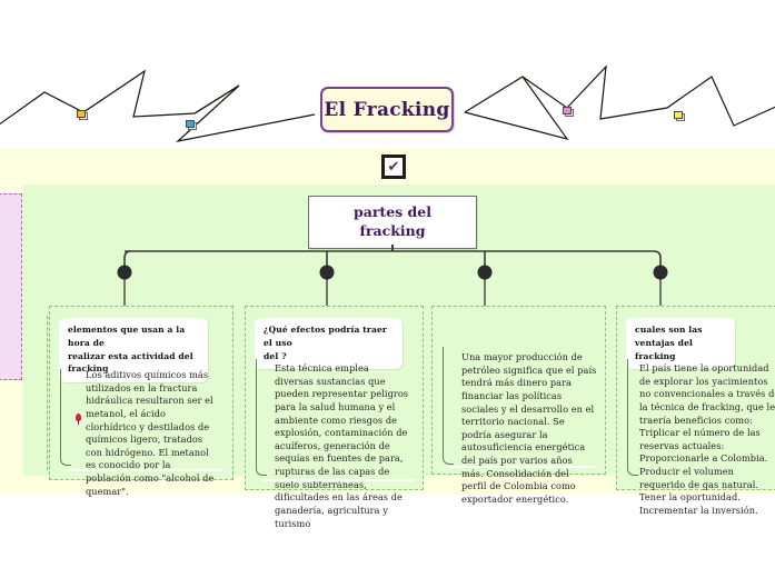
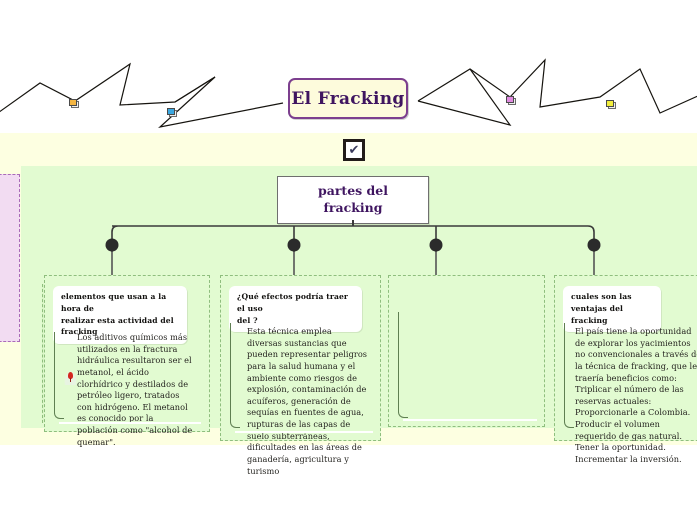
  El Fracking
  ✔
  partes del
  fracking
  elementos que usan a la hora de
  realizar esta actividad del
  fracking
- Los aditivos químicos más utilizados en la fractura hidráulica resultaron ser el metanol, el ácido clorhídrico y destilados de químicos ligero, tratados con hidrógeno. El metanol es conocido por la población como "alcohol de quemar".
+ Los aditivos químicos más utilizados en la fractura hidráulica resultaron ser el metanol, el ácido clorhídrico y destilados de petróleo ligero, tratados con hidrógeno. El metanol es conocido por la población como "alcohol de quemar".
  ¿Qué efectos podría traer el uso
  del ?
- Esta técnica emplea diversas sustancias que pueden representar peligros para la salud humana y el ambiente como riesgos de explosión, contaminación de acuíferos, generación de sequías en fuentes de para, rupturas de las capas de suelo subterráneas, dificultades en las áreas de ganadería, agricultura y turismo
+ Esta técnica emplea diversas sustancias que pueden representar peligros para la salud humana y el ambiente como riesgos de explosión, contaminación de acuíferos, generación de sequías en fuentes de agua, rupturas de las capas de suelo subterráneas, dificultades en las áreas de ganadería, agricultura y turismo
- Una mayor producción de petróleo significa que el país tendrá más dinero para financiar las políticas sociales y el desarrollo en el territorio nacional. Se podría asegurar la autosuficiencia energética del país por varios años más. Consolidación del perfil de Colombia como exportador energético.
  cuales son las
  ventajas del fracking
  El país tiene la oportunidad de explorar los yacimientos no convencionales a través d la técnica de fracking, que le traería beneficios como: Triplicar el número de las reservas actuales: Proporcionarle a Colombia. Producir el volumen requerido de gas natural. Tener la oportunidad. Incrementar la inversión.
